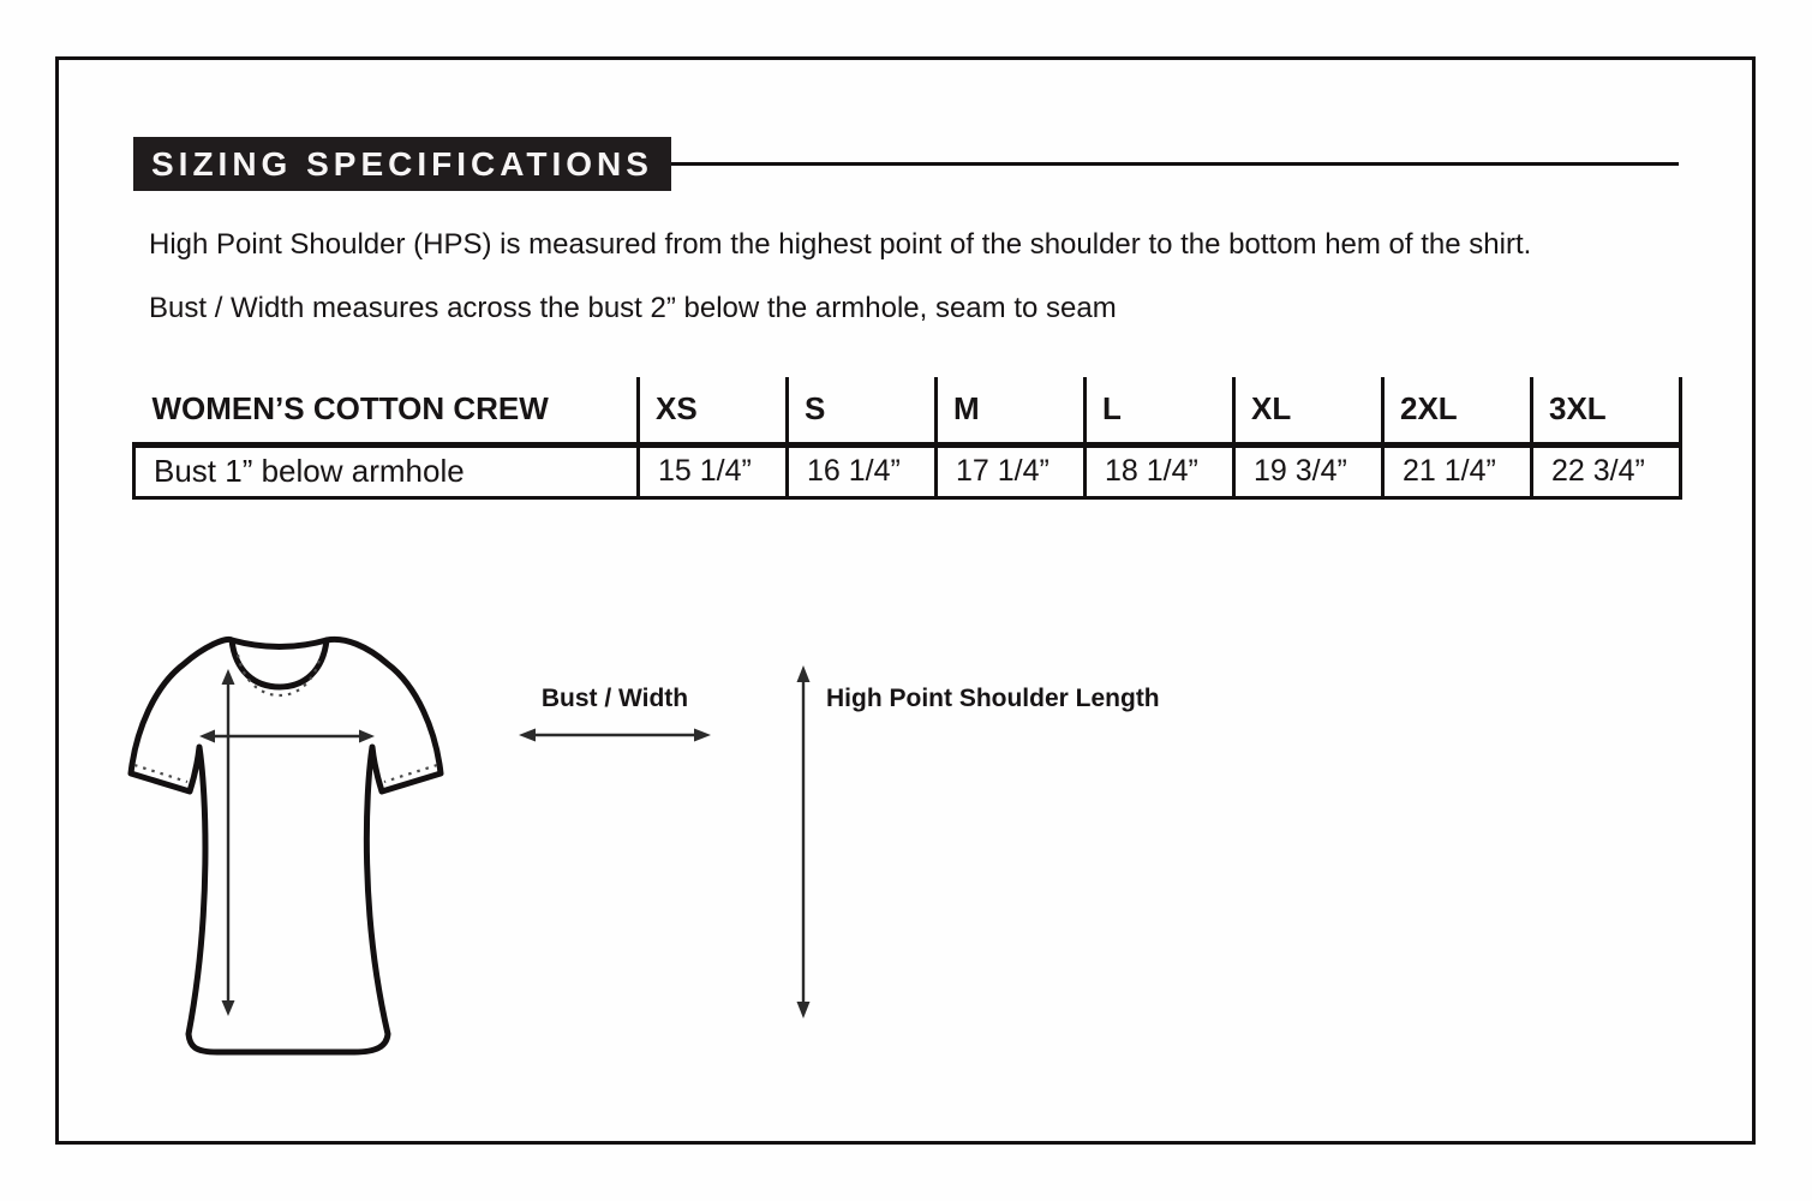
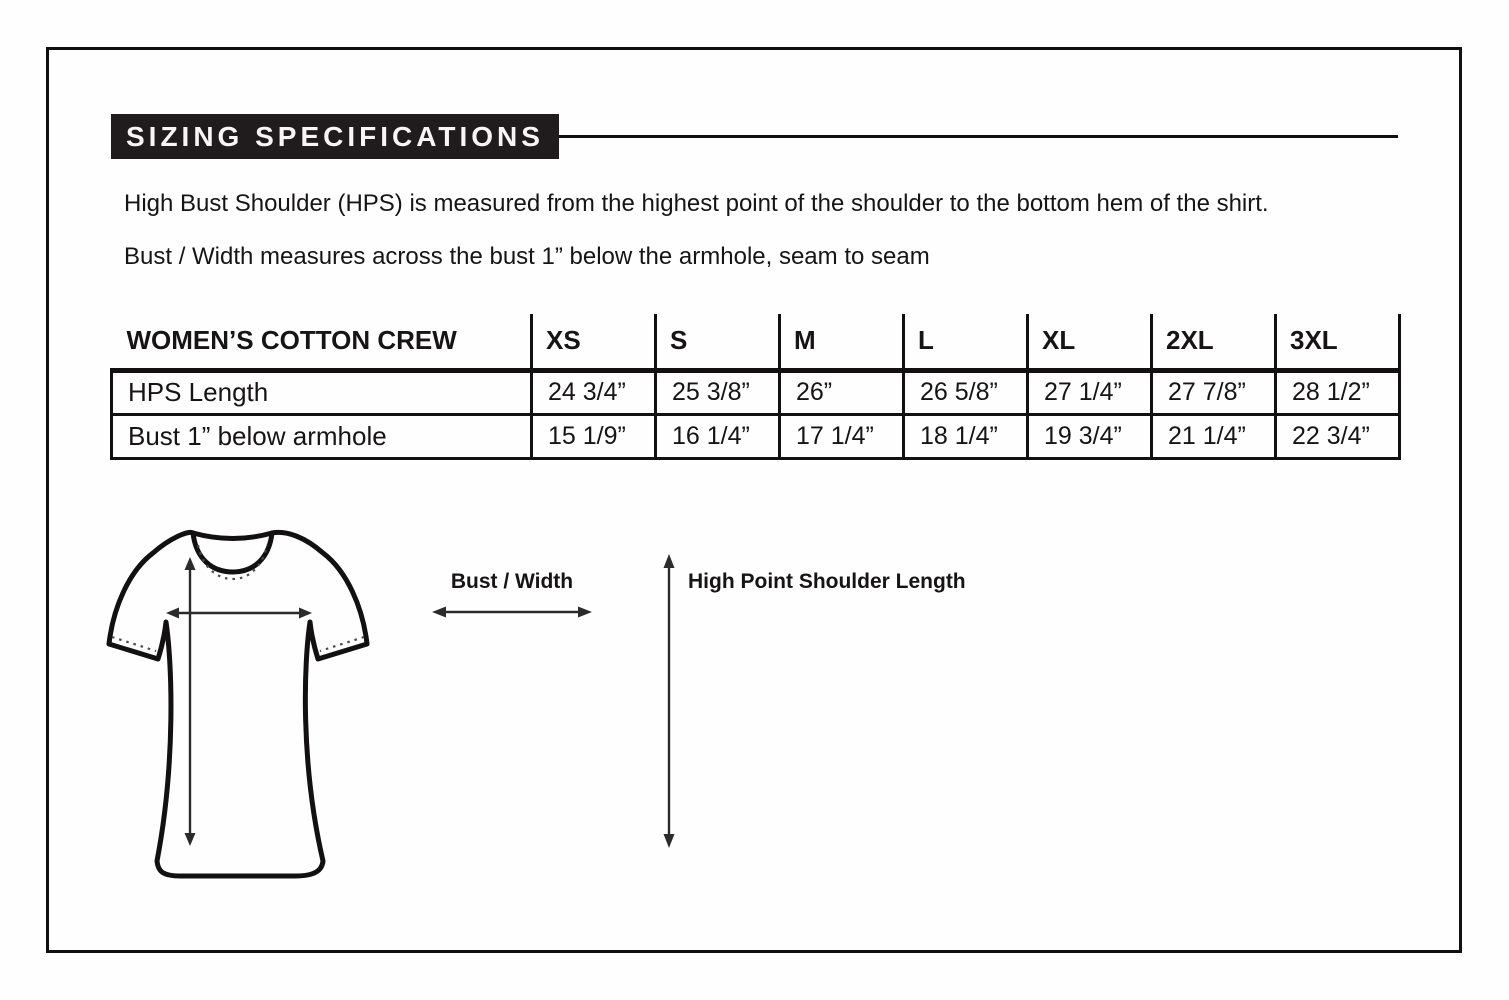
  SIZING SPECIFICATIONS
- High Point Shoulder (HPS) is measured from the highest point of the shoulder to the bottom hem of the shirt.
+ High Bust Shoulder (HPS) is measured from the highest point of the shoulder to the bottom hem of the shirt.
- Bust / Width measures across the bust 2” below the armhole, seam to seam
+ Bust / Width measures across the bust 1” below the armhole, seam to seam
  WOMEN’S COTTON CREW	XS	S	M	L	XL	2XL	3XL
+ HPS Length	24 3/4”	25 3/8”	26”	26 5/8”	27 1/4”	27 7/8”	28 1/2”
- Bust 1” below armhole	15 1/4”	16 1/4”	17 1/4”	18 1/4”	19 3/4”	21 1/4”	22 3/4”
+ Bust 1” below armhole	15 1/9”	16 1/4”	17 1/4”	18 1/4”	19 3/4”	21 1/4”	22 3/4”
  Bust / Width
  High Point Shoulder Length
